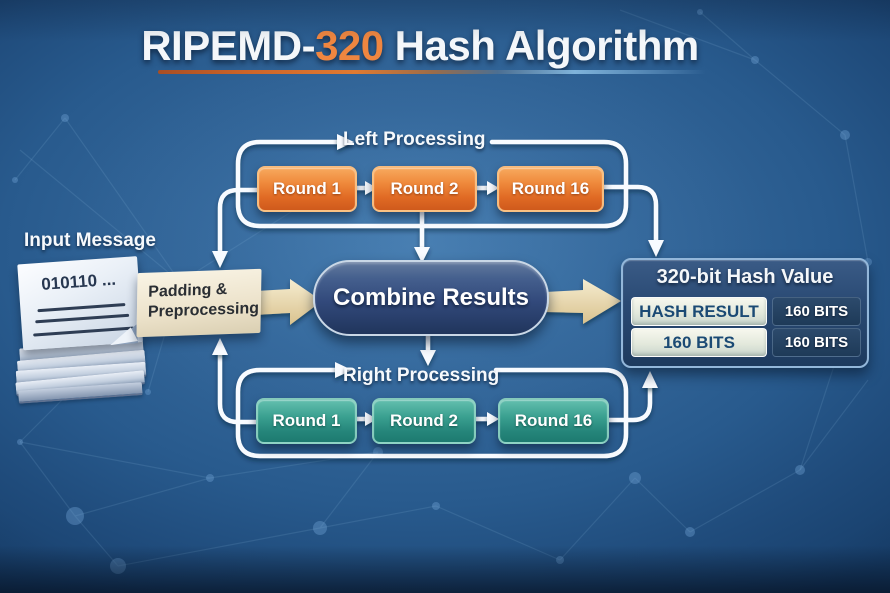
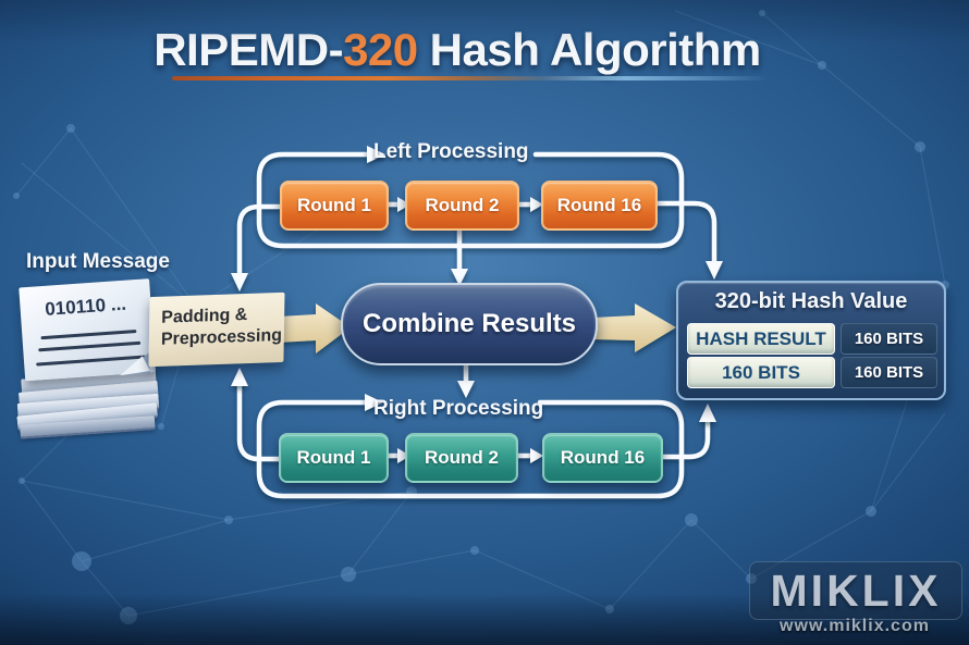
+ MIKLIX
+ www.miklix.com
